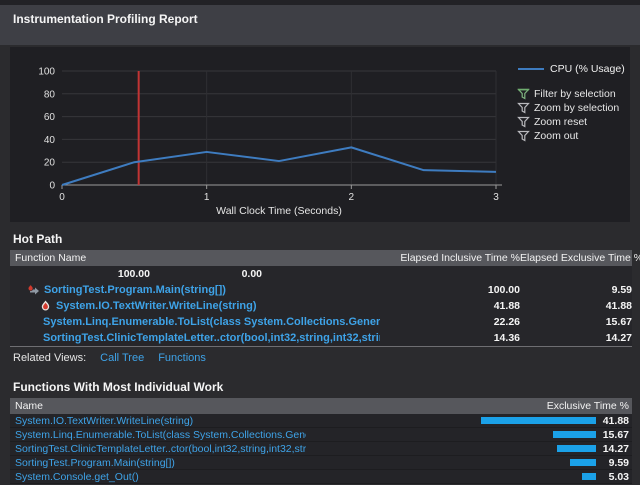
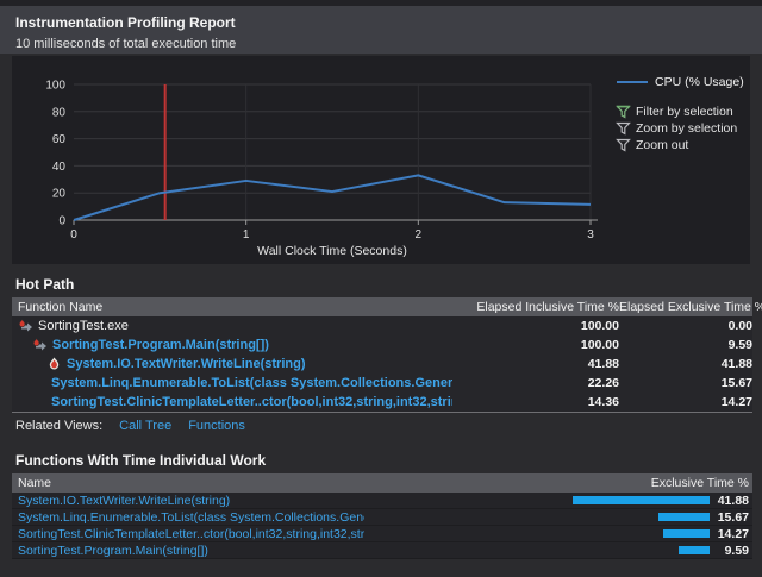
  Instrumentation Profiling Report
+ 10 milliseconds of total execution time
  0
  20
  40
  60
  80
  100
  0
  1
  2
  3
  Wall Clock Time (Seconds)
  CPU (% Usage)
  Filter by selection
  Zoom by selection
- Zoom reset
  Zoom out
  Hot Path
  Function Name
  Elapsed Inclusive Time %
  Elapsed Exclusive Time %
+ SortingTest.exe
  100.00
  0.00
  SortingTest.Program.Main(string[])
  100.00
  9.59
  System.IO.TextWriter.WriteLine(string)
  41.88
  41.88
  System.Linq.Enumerable.ToList(class System.Collections.Gener
  22.26
  15.67
  SortingTest.ClinicTemplateLetter..ctor(bool,int32,string,int32,stri
  14.36
  14.27
  Related Views:
  Call Tree
  Functions
- Functions With Most Individual Work
+ Functions With Time Individual Work
  Name
  Exclusive Time %
  System.IO.TextWriter.WriteLine(string)
  41.88
  System.Linq.Enumerable.ToList(class System.Collections.Gen
  15.67
  SortingTest.ClinicTemplateLetter..ctor(bool,int32,string,int32,str
  14.27
  SortingTest.Program.Main(string[])
  9.59
- System.Console.get_Out()
- 5.03
